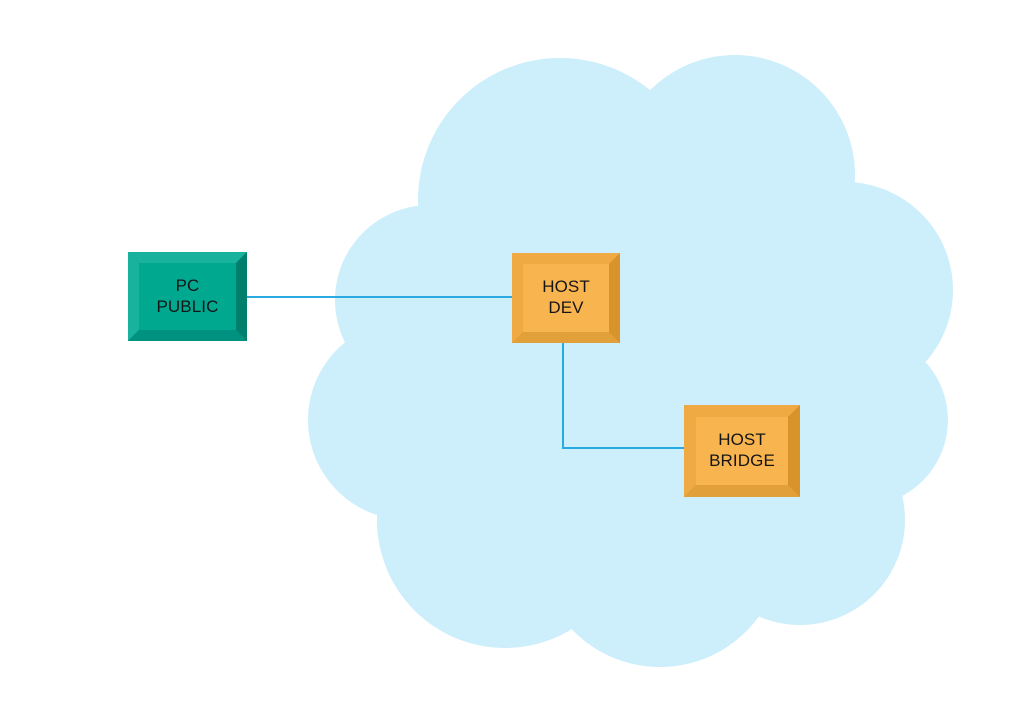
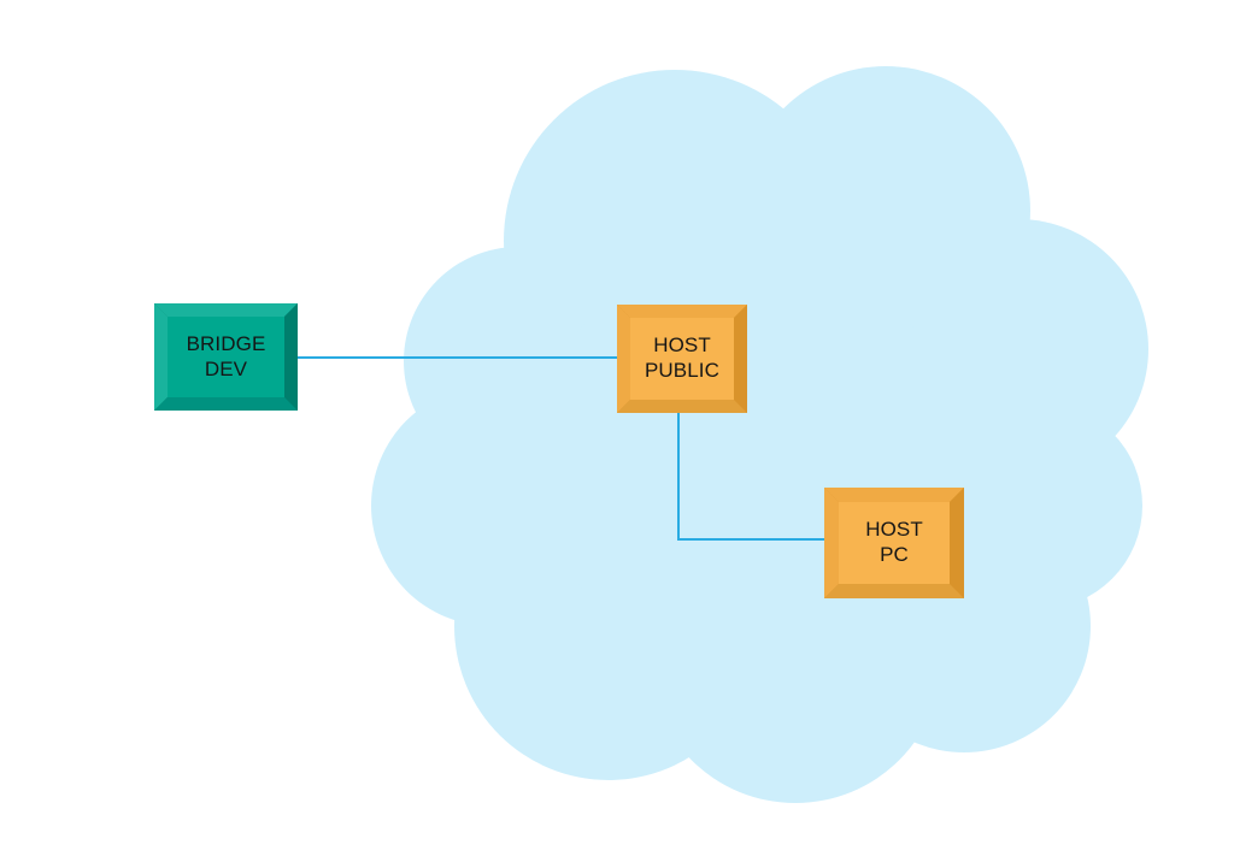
- PC
+ BRIDGE
- PUBLIC
+ DEV
  HOST
- DEV
+ PUBLIC
  HOST
- BRIDGE
+ PC
